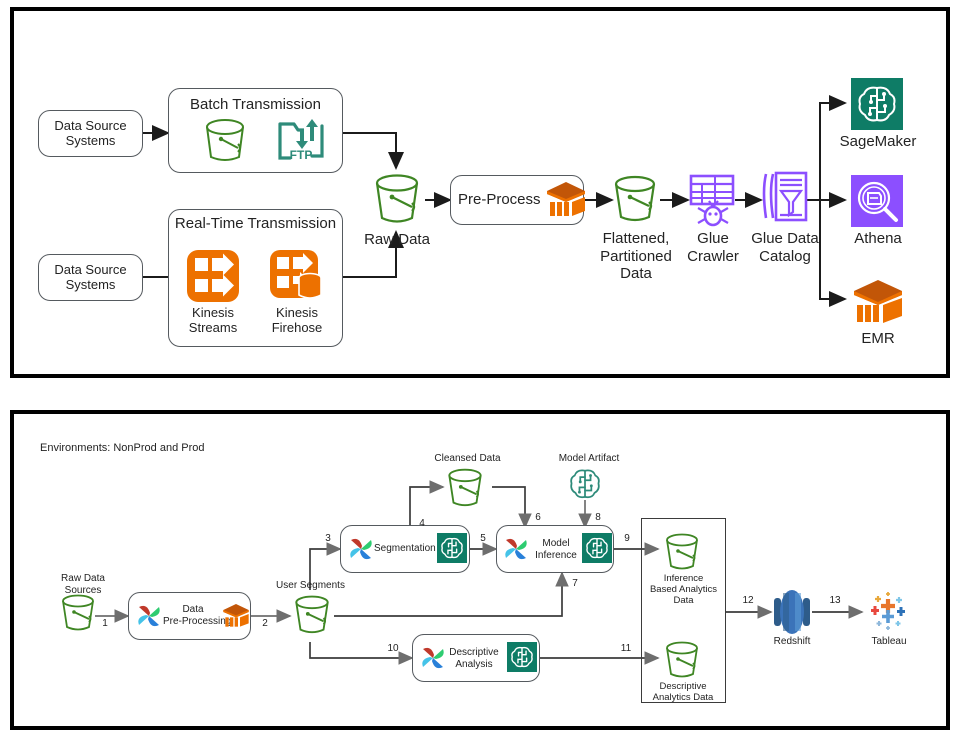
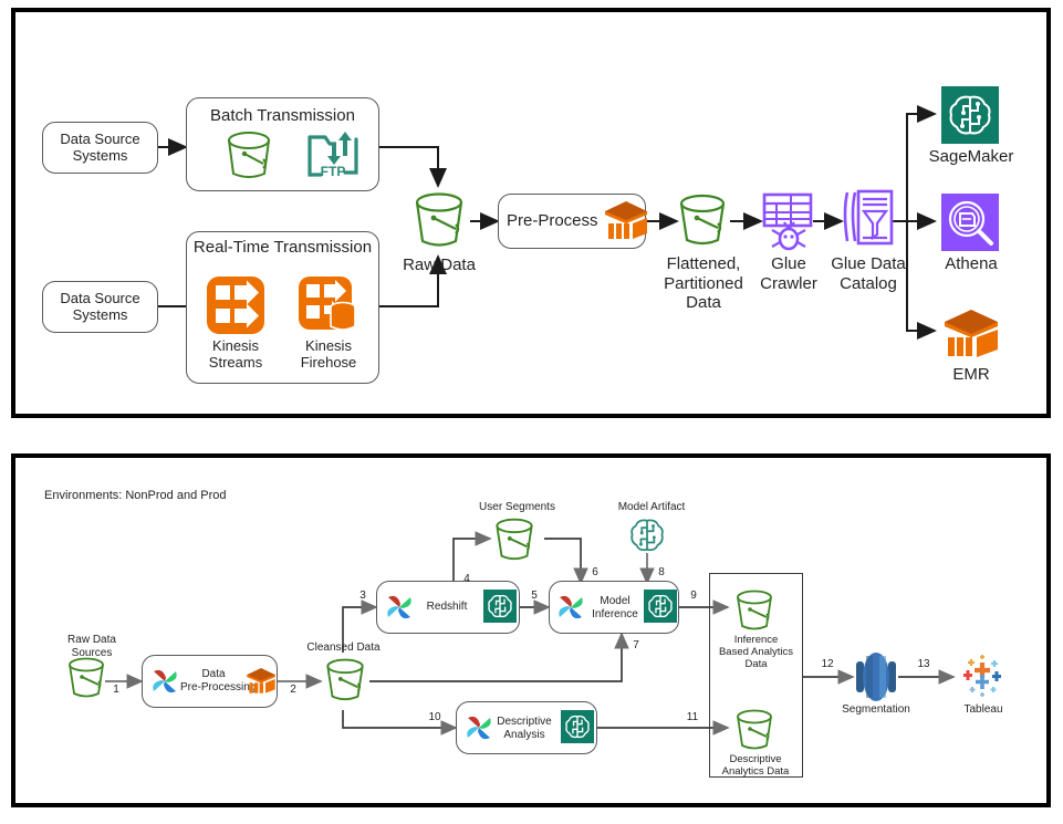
  Data Source
  Systems
  Batch Transmission
  FTP
  Data Source
  Systems
  Real-Time Transmission
  Kinesis
  Streams
  Kinesis
  Firehose
  Raw Data
  Pre-Process
  Flattened,
  Partitioned
  Data
  Glue
  Crawler
  Glue Data
  Catalog
  SageMaker
  Athena
  EMR
  Environments: NonProd and Prod
  Raw Data
  Sources
  Data
  Pre-Processi
- User Segments
+ Cleansed Data
- Segmentation
+ Redshift
- Cleansed Data
+ User Segments
  Model Artifact
  Model
  Inference
  Descriptive
  Analysis
  Inference
  Based Analytics
  Data
  Descriptive
  Analytics Data
- Redshift
+ Segmentation
  Tableau
  1
  2
  3
  4
  5
  6
  7
  8
  9
  10
  11
  12
  13
